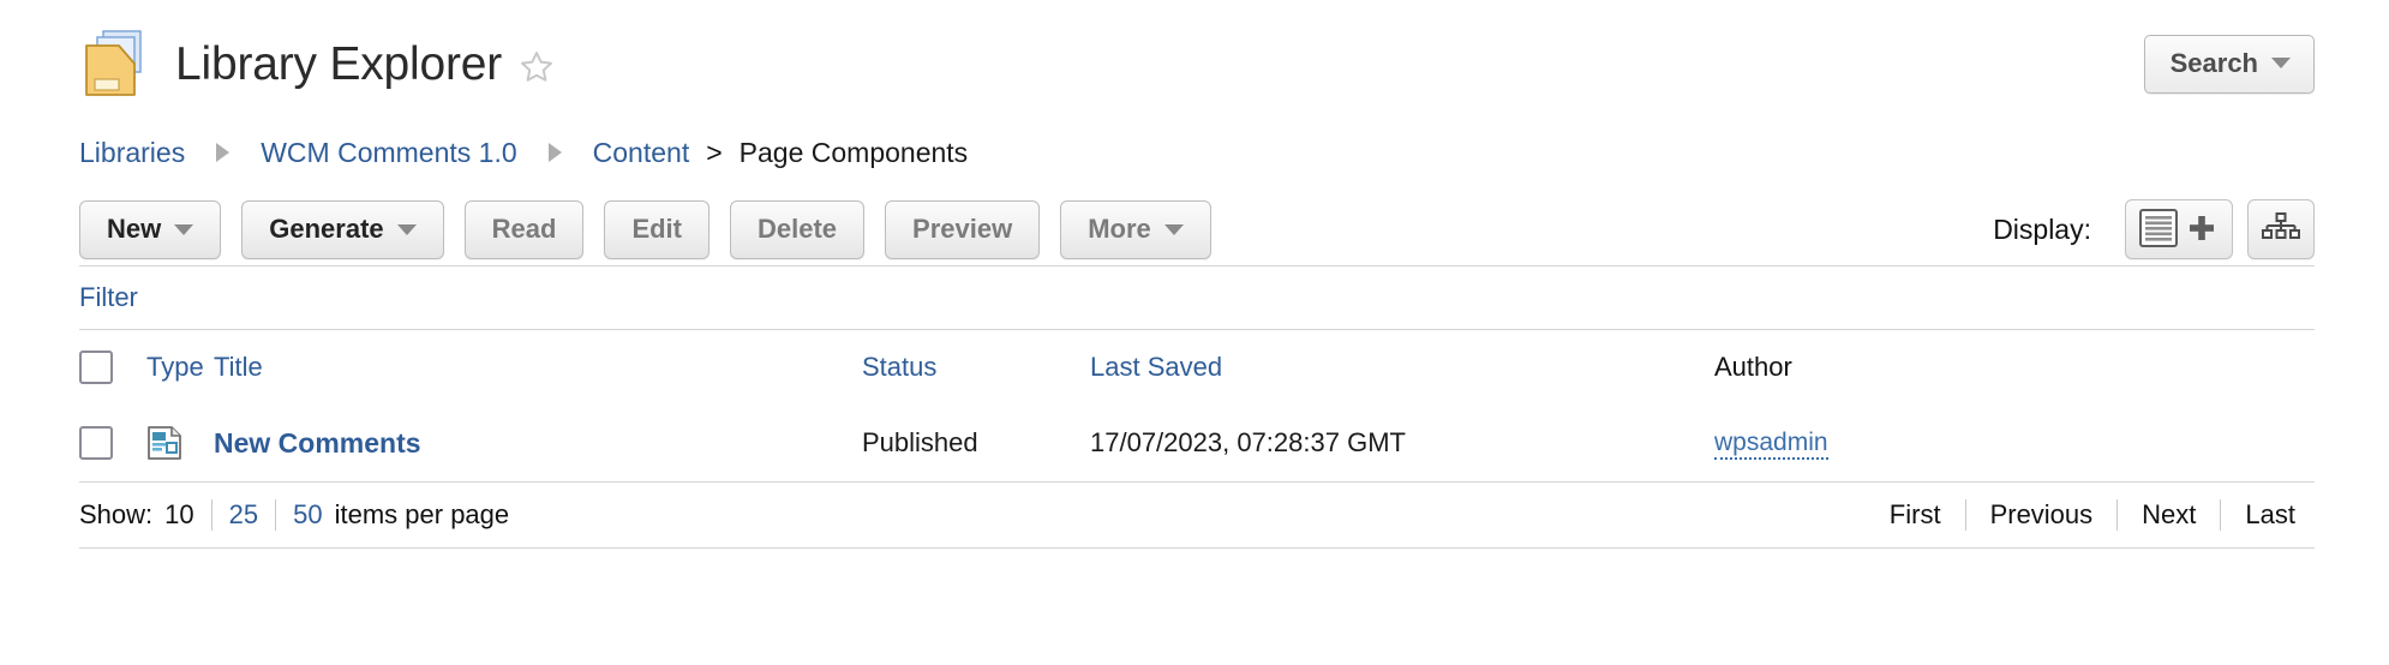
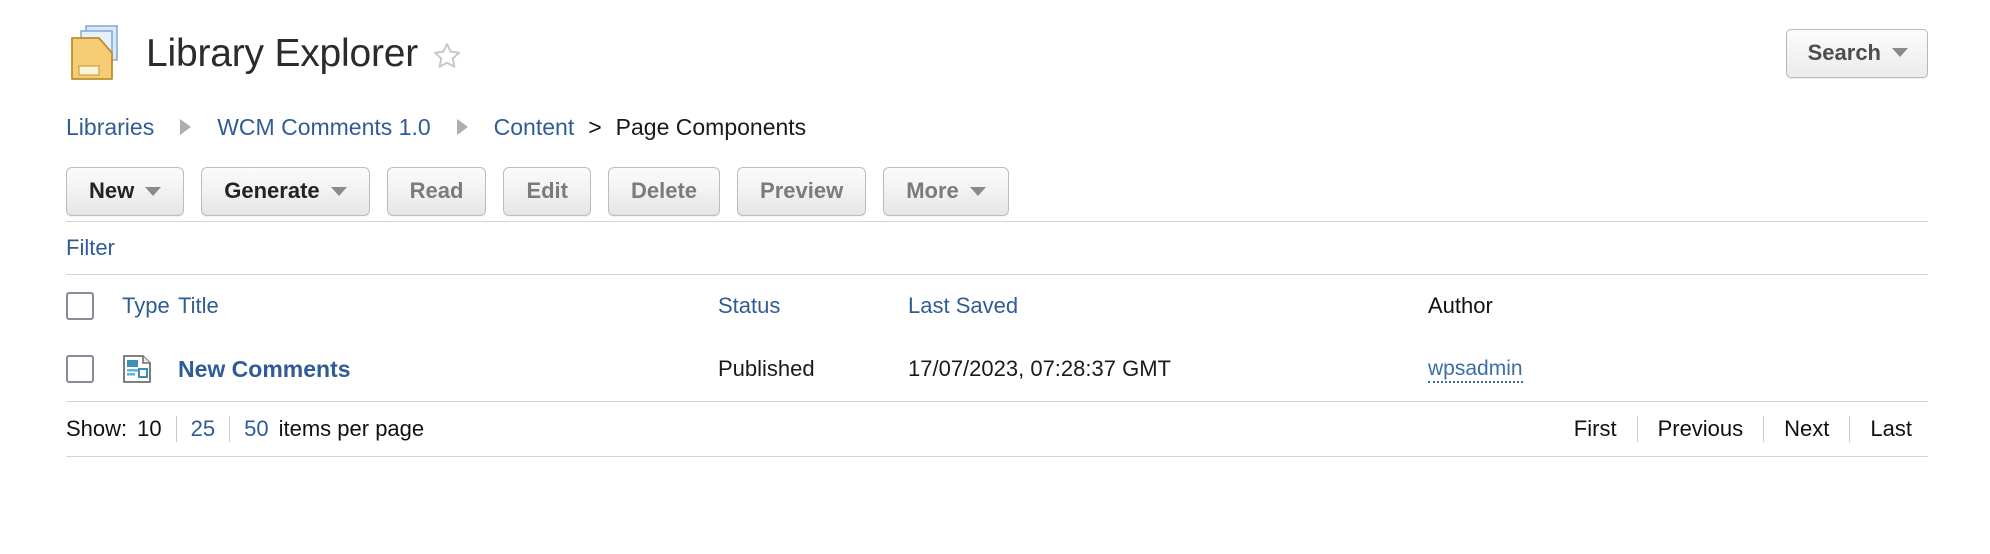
  Library Explorer
  Search
  Libraries
  WCM Comments 1.0
  Content
  >
  Page Components
  New
  Generate
  Read
  Edit
  Delete
  Preview
  More
- Display:
  Filter
  Type
  Title
  Status
  Last Saved
  Author
  New Comments
  Published
  17/07/2023, 07:28:37 GMT
  wpsadmin
  Show:
  10
  25
  50
  items per page
  First
  Previous
  Next
  Last
